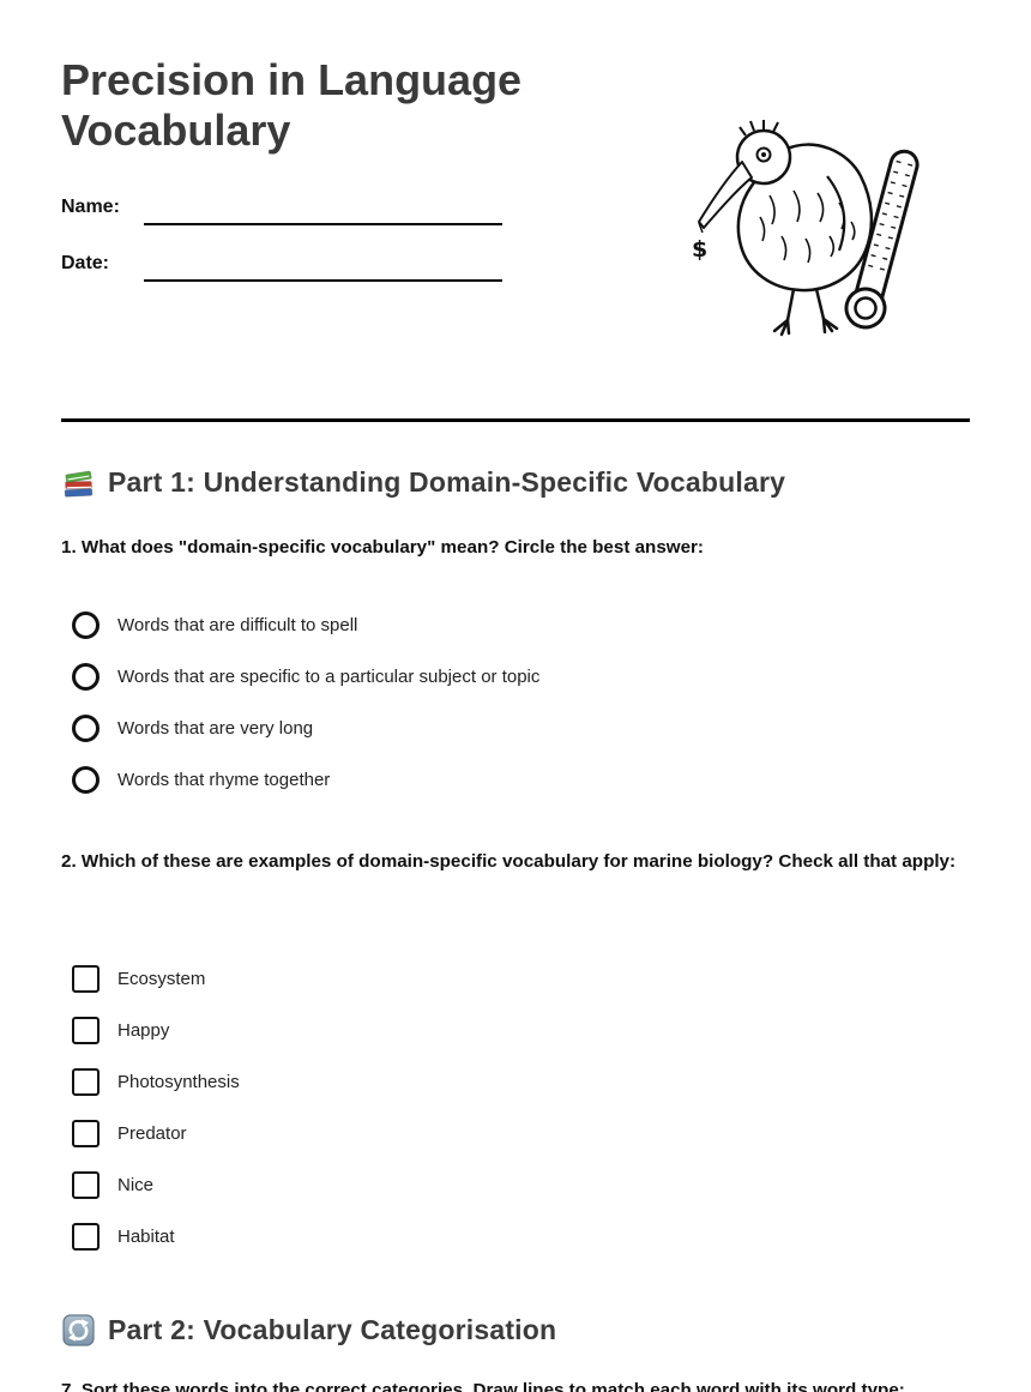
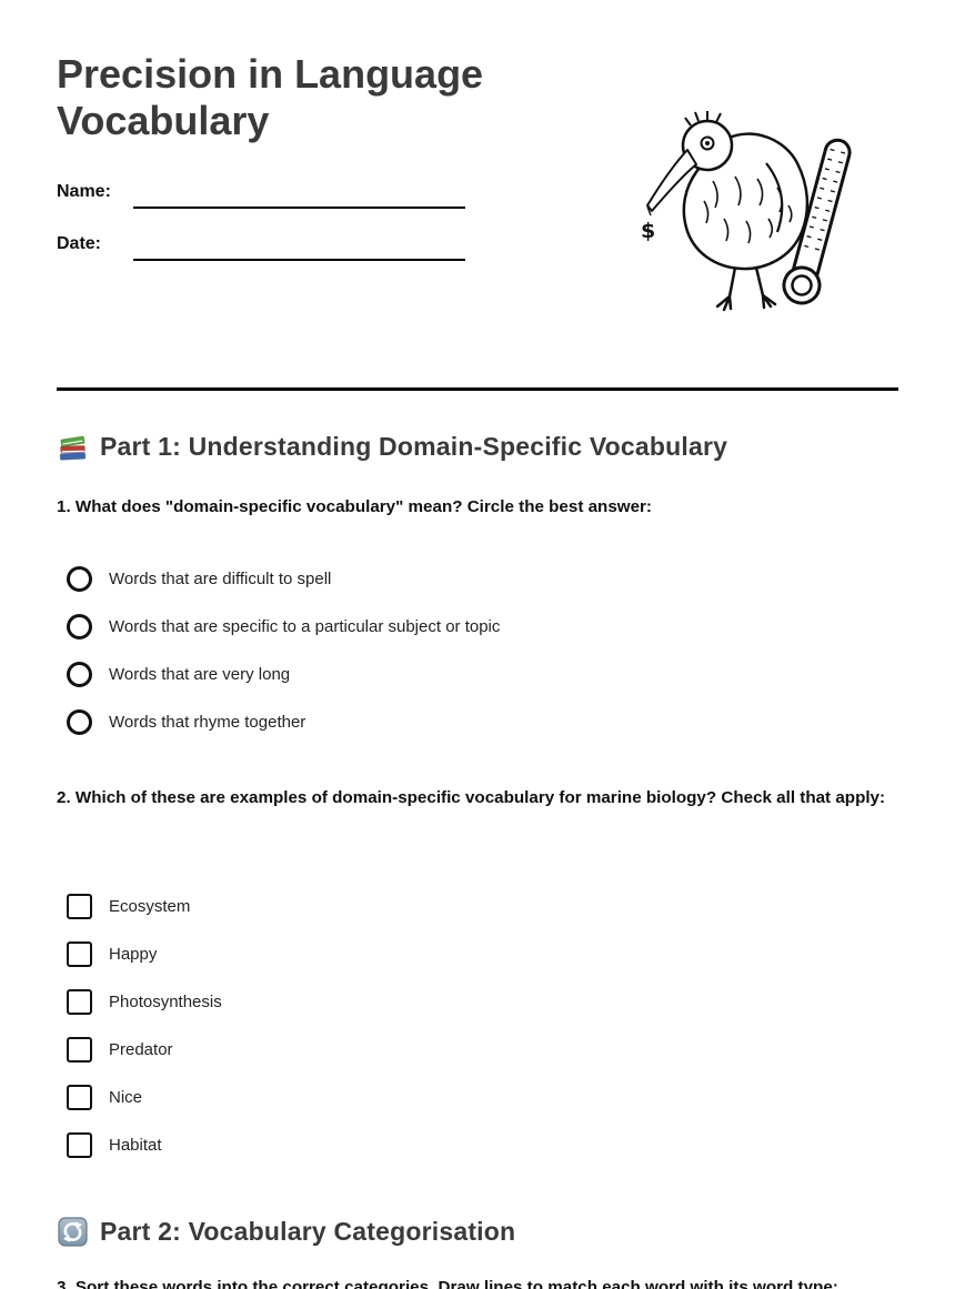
  Precision in Language Vocabulary
  Name:
  Date:
  $
  Part 1: Understanding Domain-Specific Vocabulary
  1. What does "domain-specific vocabulary" mean? Circle the best answer:
  Words that are difficult to spell
  Words that are specific to a particular subject or topic
  Words that are very long
  Words that rhyme together
  2. Which of these are examples of domain-specific vocabulary for marine biology? Check all that apply:
  Ecosystem
  Happy
  Photosynthesis
  Predator
  Nice
  Habitat
  Part 2: Vocabulary Categorisation
- 7. Sort these words into the correct categories. Draw lines to match each word with its word type:
+ 3. Sort these words into the correct categories. Draw lines to match each word with its word type:
